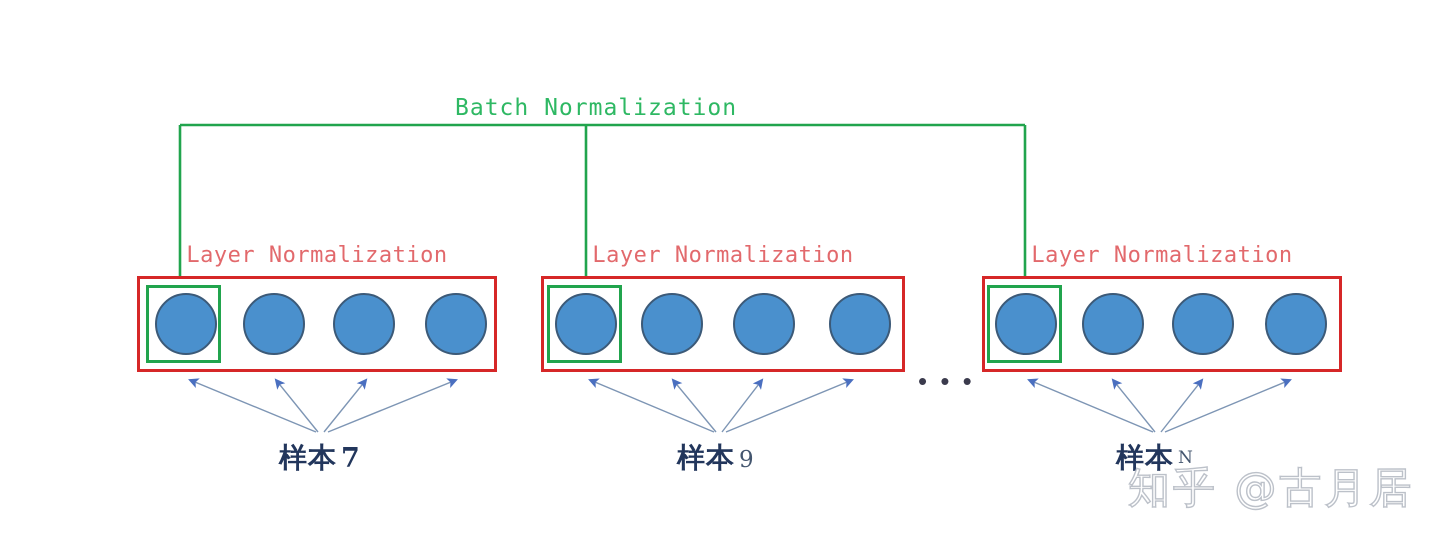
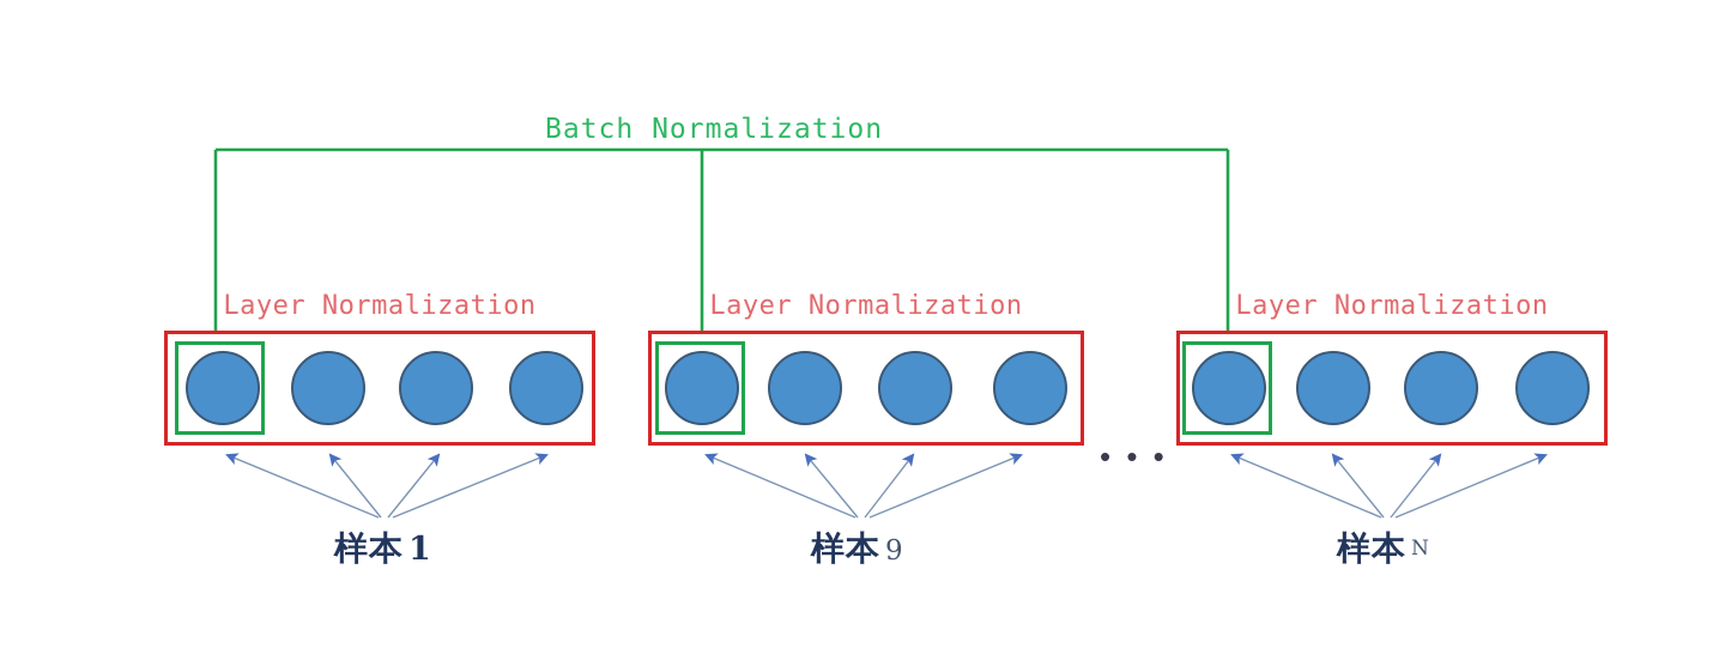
  Batch Normalizatio
  Layer Normalization
  Layer Normalization
  Layer Normalization
  • • •
- 样本 7
+ 样本 1
  样本 9
  样本 N
- 知乎 @古月居
